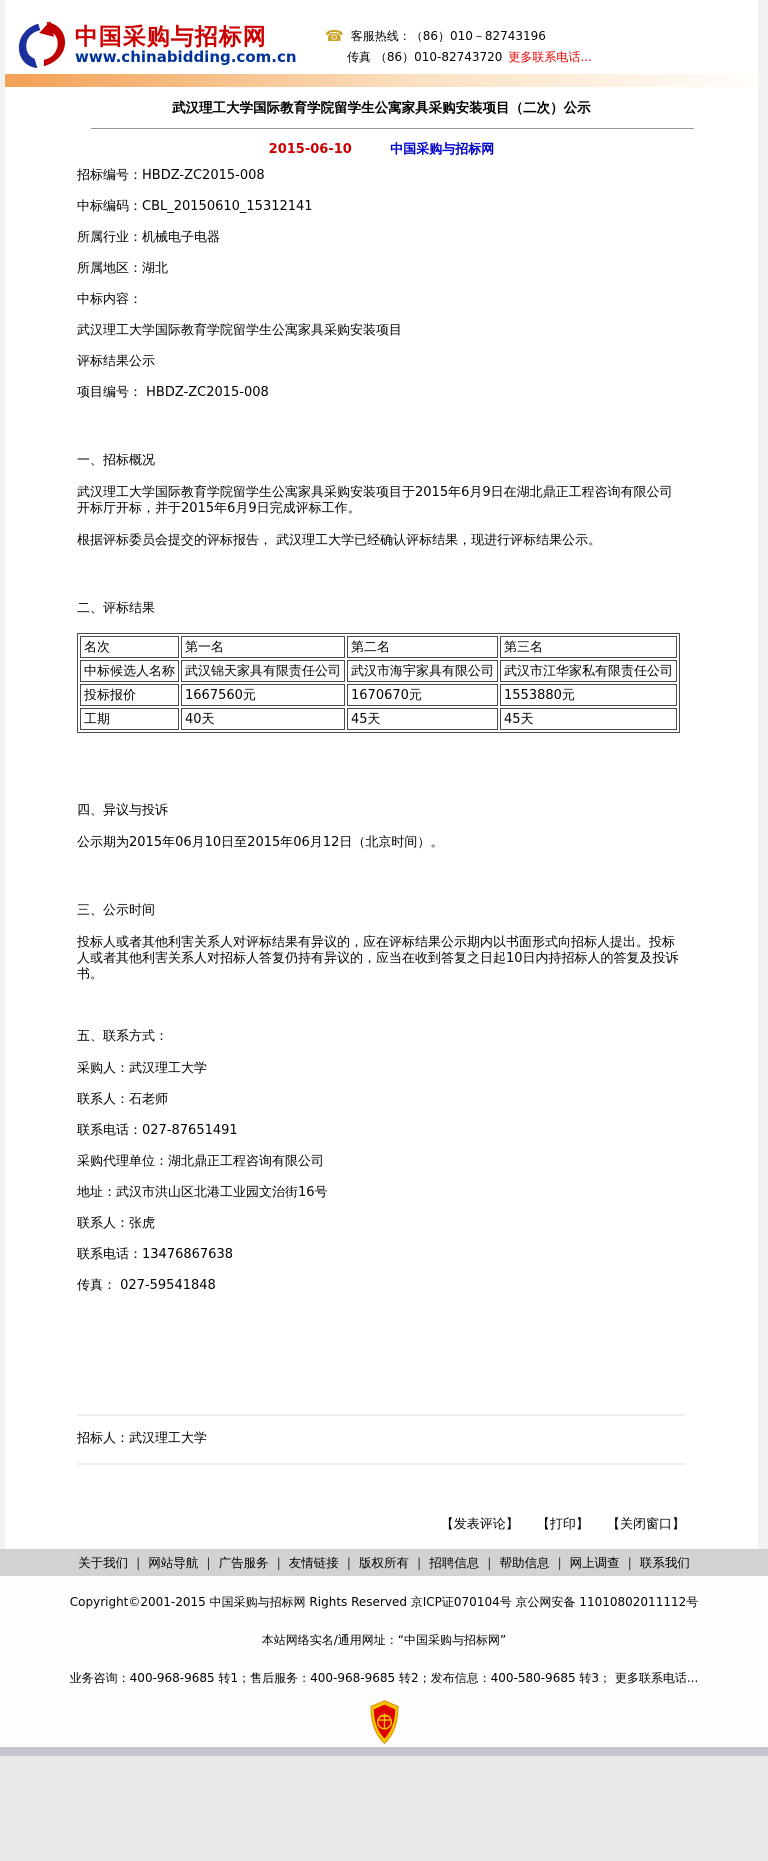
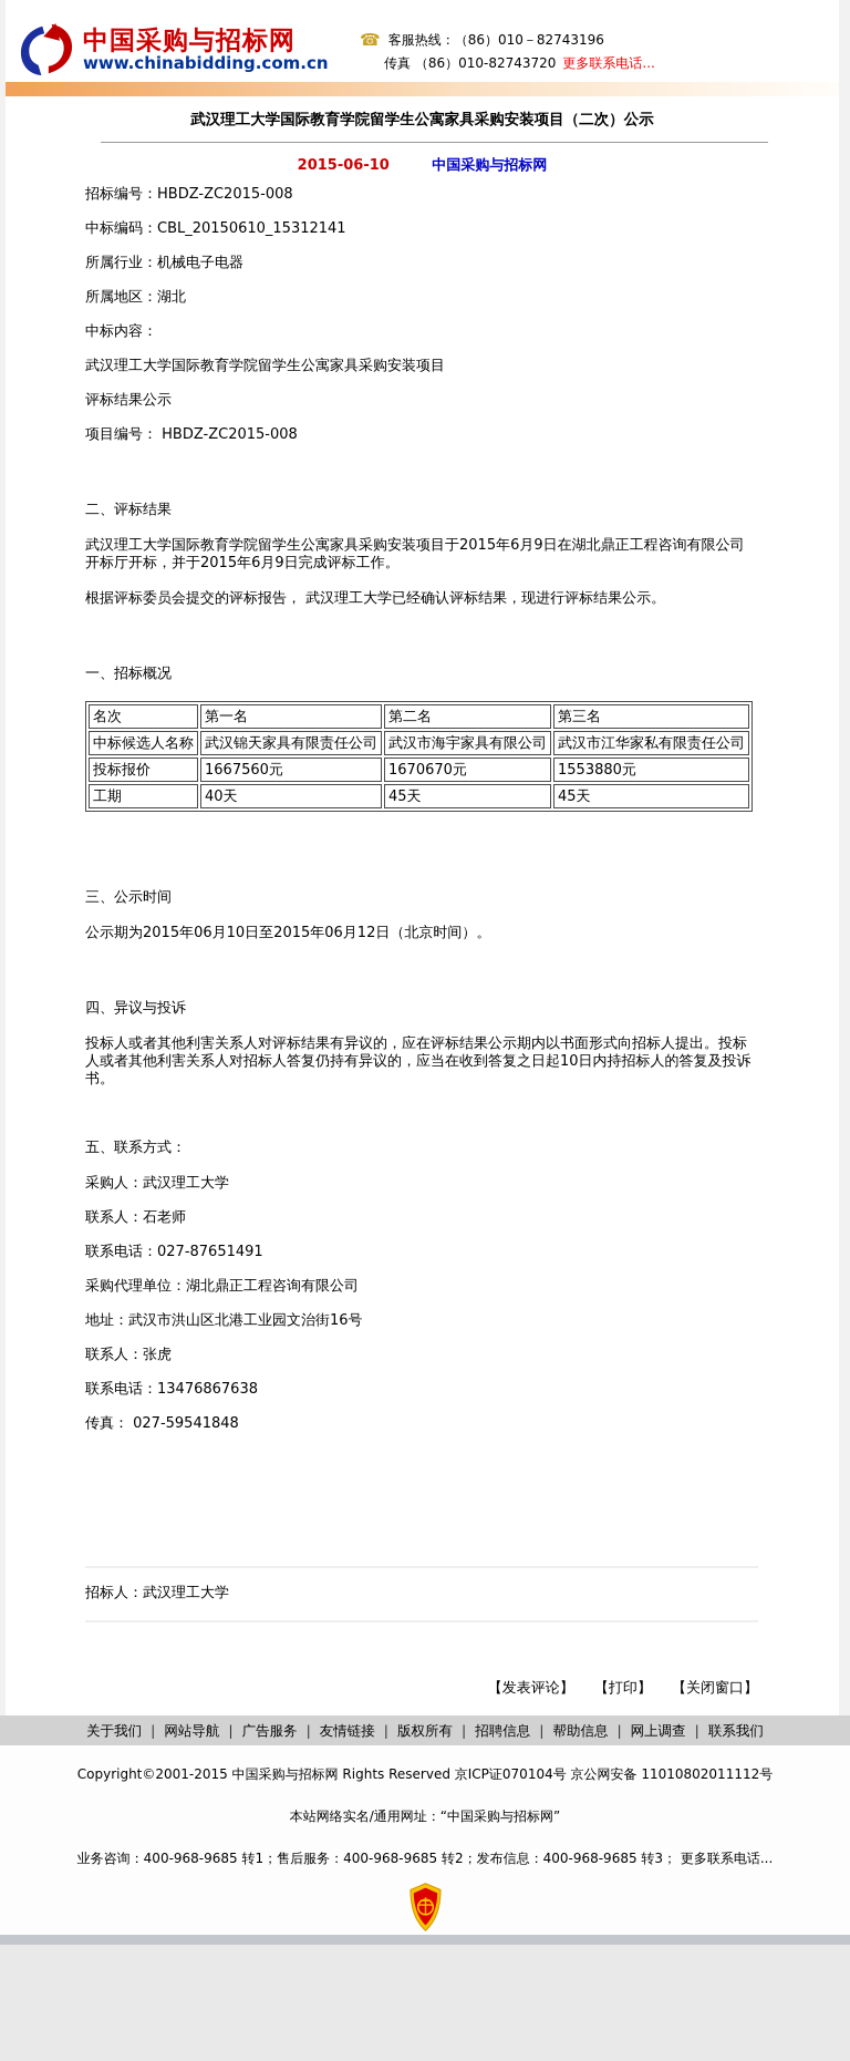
  中国采购与招标网
  www.chinabidding.com.cn
  ☎
  客服热线：（86）010－82743196
  传真 （86）010-82743720
  更多联系电话...
  武汉理工大学国际教育学院留学生公寓家具采购安装项目（二次）公示
  2015-06-10 中国采购与招标网
  招标编号：HBDZ-ZC2015-008
  中标编码：CBL_20150610_15312141
  所属行业：机械电子电器
  所属地区：湖北
  中标内容：
  武汉理工大学国际教育学院留学生公寓家具采购安装项目
  评标结果公示
  项目编号： HBDZ-ZC2015-008
- 一、招标概况
+ 二、评标结果
  武汉理工大学国际教育学院留学生公寓家具采购安装项目于2015年6月9日在湖北鼎正工程咨询有限公司开标厅开标，并于2015年6月9日完成评标工作。
  根据评标委员会提交的评标报告， 武汉理工大学已经确认评标结果，现进行评标结果公示。
- 二、评标结果
+ 一、招标概况
  名次	第一名	第二名	第三名
  中标候选人名称	武汉锦天家具有限责任公司	武汉市海宇家具有限公司	武汉市江华家私有限责任公司
  投标报价	1667560元	1670670元	1553880元
  工期	40天	45天	45天
- 四、异议与投诉
+ 三、公示时间
  公示期为2015年06月10日至2015年06月12日（北京时间）。
- 三、公示时间
+ 四、异议与投诉
  投标人或者其他利害关系人对评标结果有异议的，应在评标结果公示期内以书面形式向招标人提出。投标人或者其他利害关系人对招标人答复仍持有异议的，应当在收到答复之日起10日内持招标人的答复及投诉书。
  五、联系方式：
  采购人：武汉理工大学
  联系人：石老师
  联系电话：027-87651491
  采购代理单位：湖北鼎正工程咨询有限公司
  地址：武汉市洪山区北港工业园文治街16号
  联系人：张虎
  联系电话：13476867638
  传真： 027-59541848
  招标人：武汉理工大学
  【发表评论】 【打印】 【关闭窗口】
  关于我们 | 网站导航 | 广告服务 | 友情链接 | 版权所有 | 招聘信息 | 帮助信息 | 网上调查 | 联系我们
  Copyright©2001-2015 中国采购与招标网 Rights Reserved 京ICP证070104号 京公网安备 11010802011112号
  本站网络实名/通用网址：“中国采购与招标网”
- 业务咨询：400-968-9685 转1；售后服务：400-968-9685 转2；发布信息：400-580-9685 转3； 更多联系电话...
+ 业务咨询：400-968-9685 转1；售后服务：400-968-9685 转2；发布信息：400-968-9685 转3； 更多联系电话...
